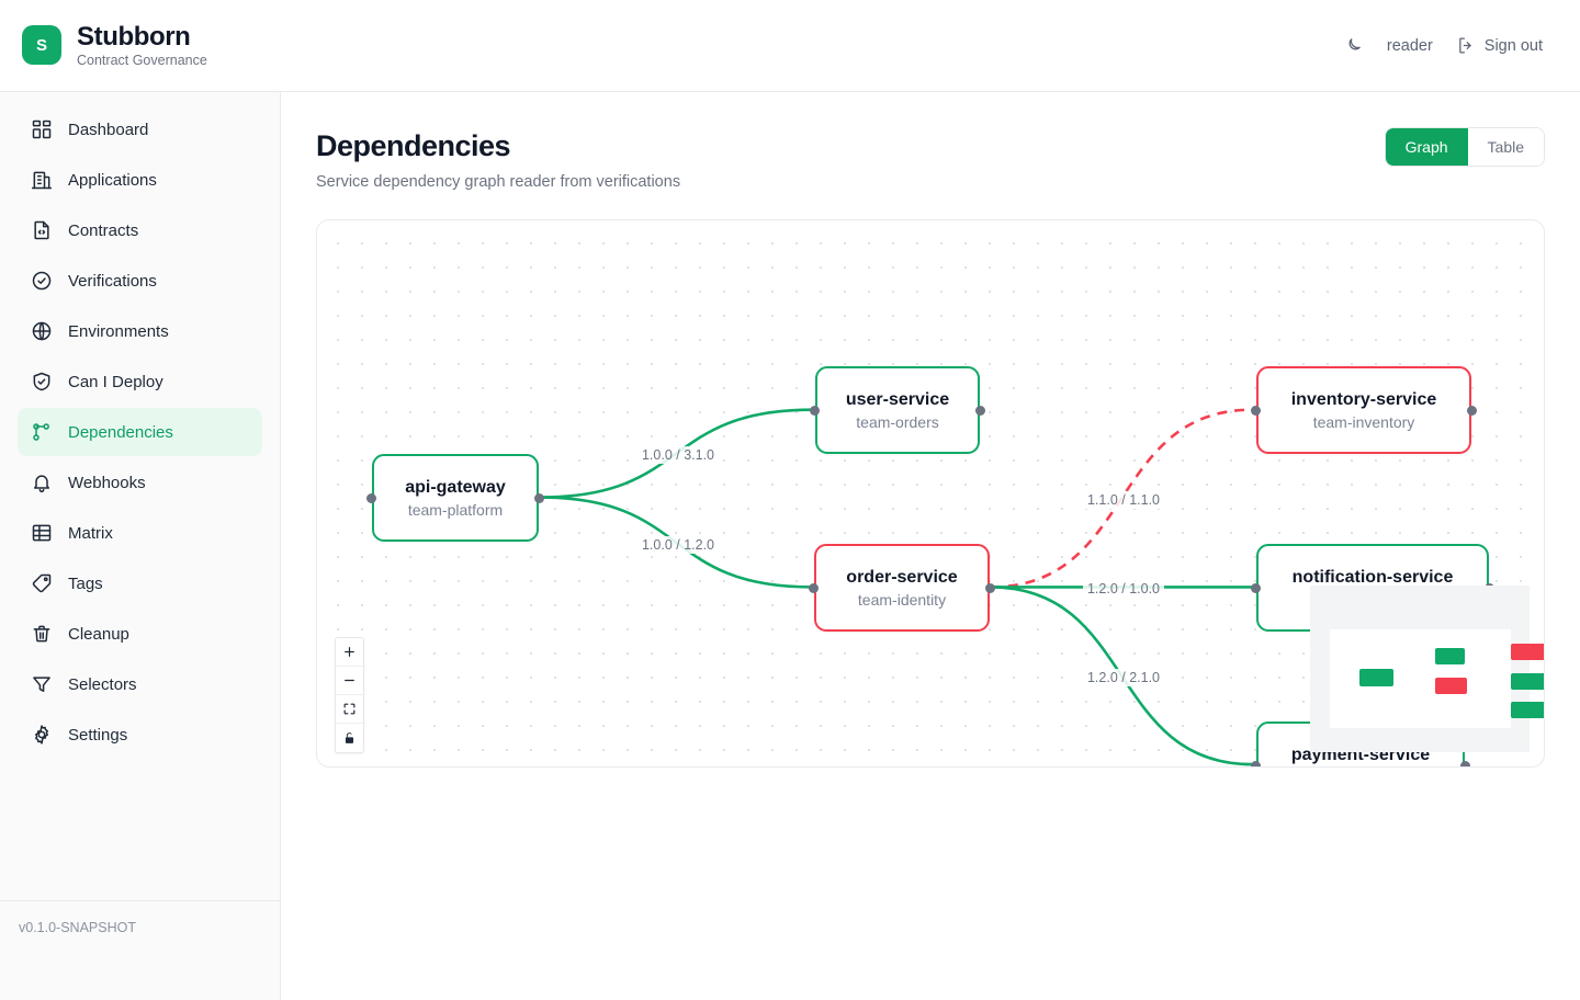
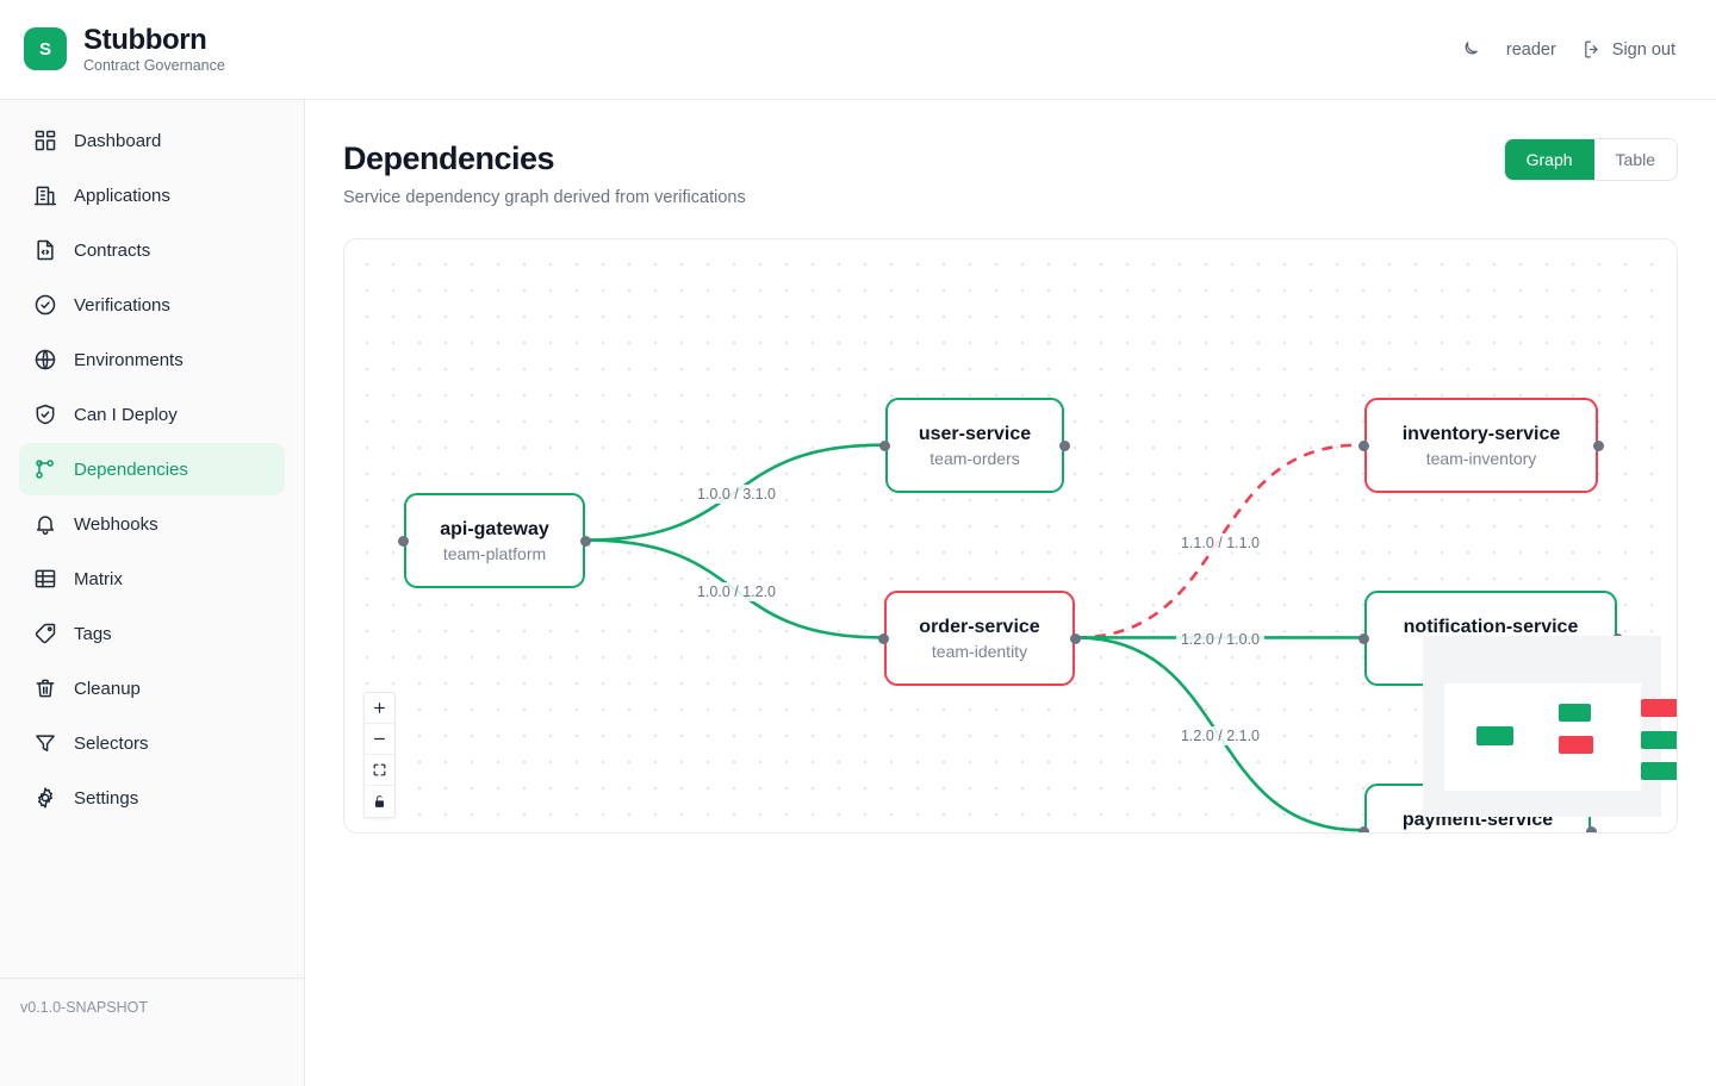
  S
  Stubborn
  Contract Governance
  reader
  Sign out
  Dashboard
  Applications
  Contracts
  Verifications
  Environments
  Can I Deploy
  Dependencies
  Webhooks
  Matrix
  Tags
  Cleanup
  Selectors
  Settings
  v0.1.0-SNAPSHOT
  Dependencies
- Service dependency graph reader from verifications
+ Service dependency graph derived from verifications
  Graph
  Table
  api-gateway
  team-platform
  user-service
  team-orders
  order-service
  team-identity
  inventory-service
  team-inventory
  notification-service
  payment-service
  1.0.0 / 3.1.0
  1.0.0 / 1.2.0
  1.1.0 / 1.1.0
  1.2.0 / 1.0.0
  1.2.0 / 2.1.0
